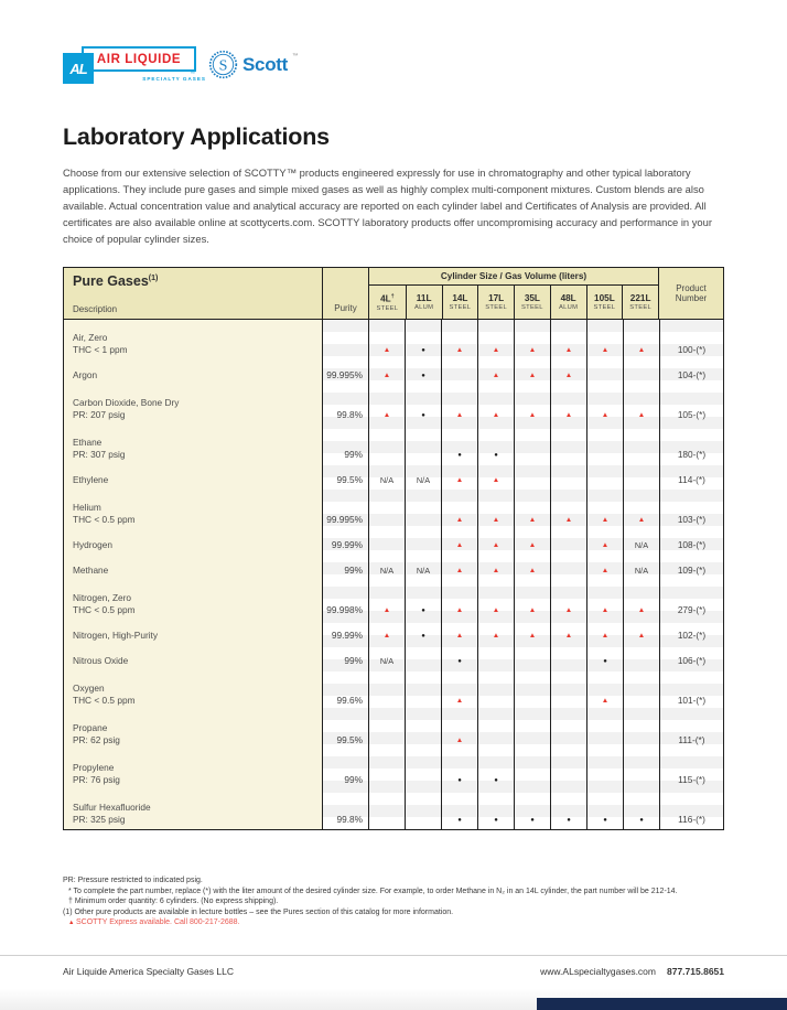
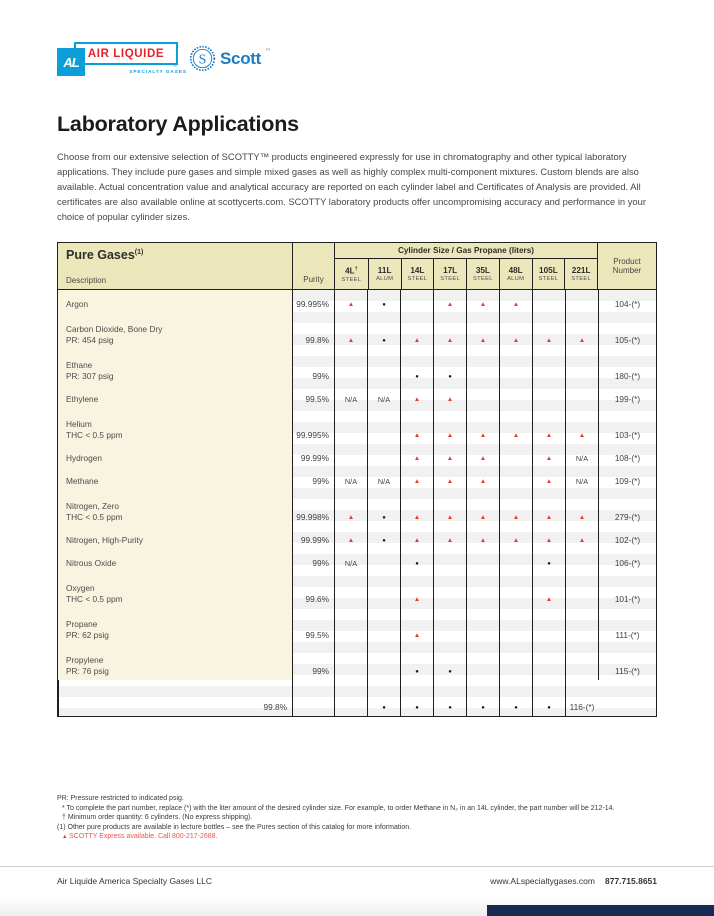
  AIR LIQUIDE
  AL
  S
  Scott
  Laboratory Applications
  Choose from our extensive selection of SCOTTY™ products engineered expressly for use in chromatography and other typical laboratory applications. They include pure gases and simple mixed gases as well as highly complex multi-component mixtures. Custom blends are also available. Actual concentration value and analytical accuracy are reported on each cylinder label and Certificates of Analysis are provided. All certificates are also available online at scottycerts.com. SCOTTY laboratory products offer uncompromising accuracy and performance in your choice of popular cylinder sizes.
  Pure Gases
  Description
  Purity
- Cylinder Size / Gas Volume (liters)
+ Cylinder Size / Gas Propane (liters)
  11L
  14L
  17L
  35L
  48L
  105L
  221L
  Product
  Number
- Air, Zero
- THC < 1 ppm
- 100-(*)
  Argon
  99.995%
  104-(*)
  Carbon Dioxide, Bone Dry
- PR: 207 psig
+ PR: 454 psig
  99.8%
  105-(*)
  Ethane
  PR: 307 psig
  99%
  180-(*)
  Ethylene
  99.5%
  N/A
  N/A
- 114-(*)
+ 199-(*)
  Helium
  THC < 0.5 ppm
  99.995%
  103-(*)
  Hydrogen
  99.99%
  N/A
  108-(*)
  Methane
  99%
  N/A
  N/A
  N/A
  109-(*)
  Nitrogen, Zero
  THC < 0.5 ppm
  99.998%
  279-(*)
  Nitrogen, High-Purity
  99.99%
  102-(*)
  Nitrous Oxide
  99%
  N/A
  106-(*)
  Oxygen
  THC < 0.5 ppm
  99.6%
  101-(*)
  Propane
  PR: 62 psig
  99.5%
  111-(*)
  Propylene
  PR: 76 psig
  99%
  115-(*)
- Sulfur Hexafluoride
- PR: 325 psig
  99.8%
  116-(*)
  Air Liquide America Specialty Gases LLC
  www.ALspecialtygases.com
  877.715.8651
